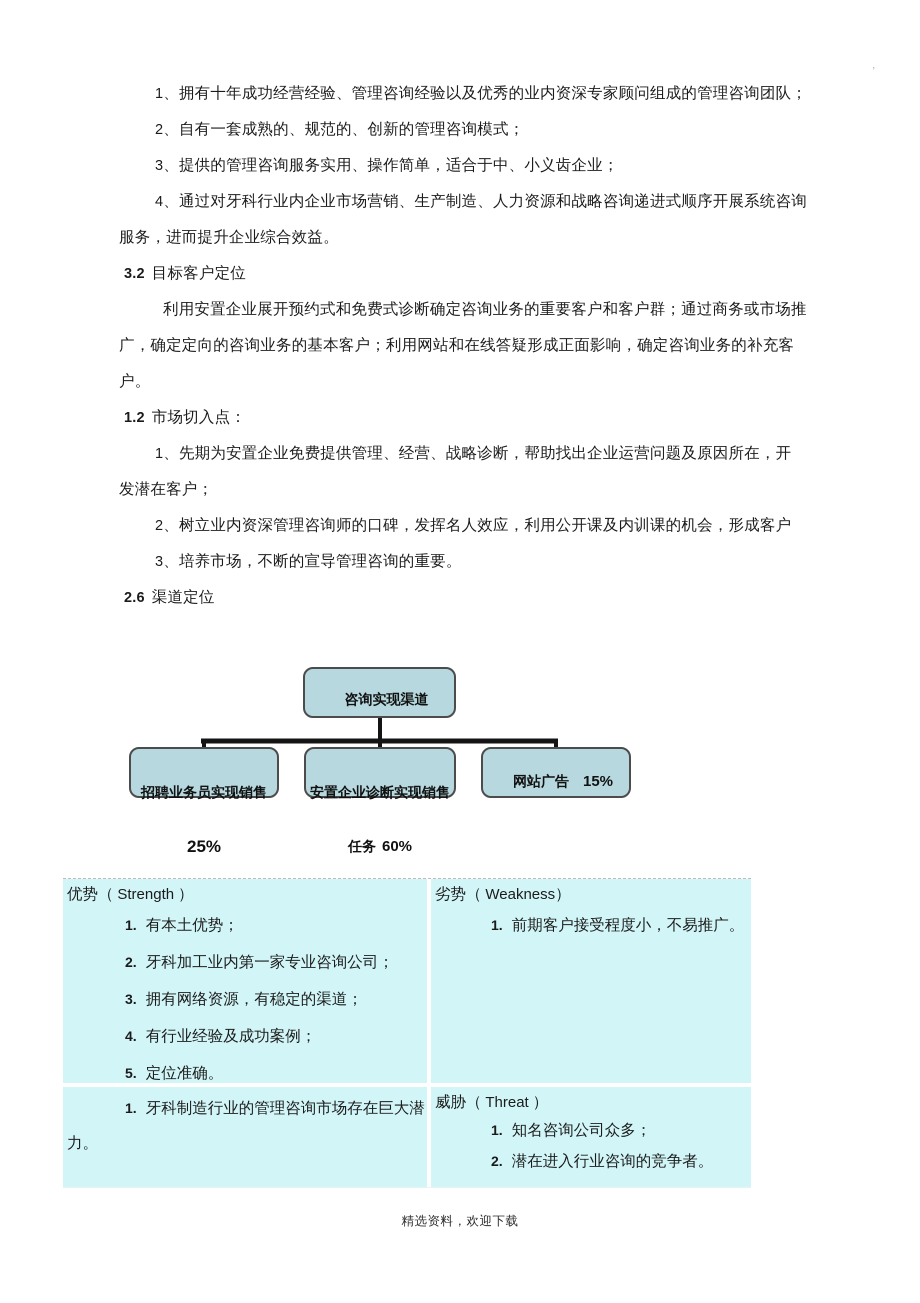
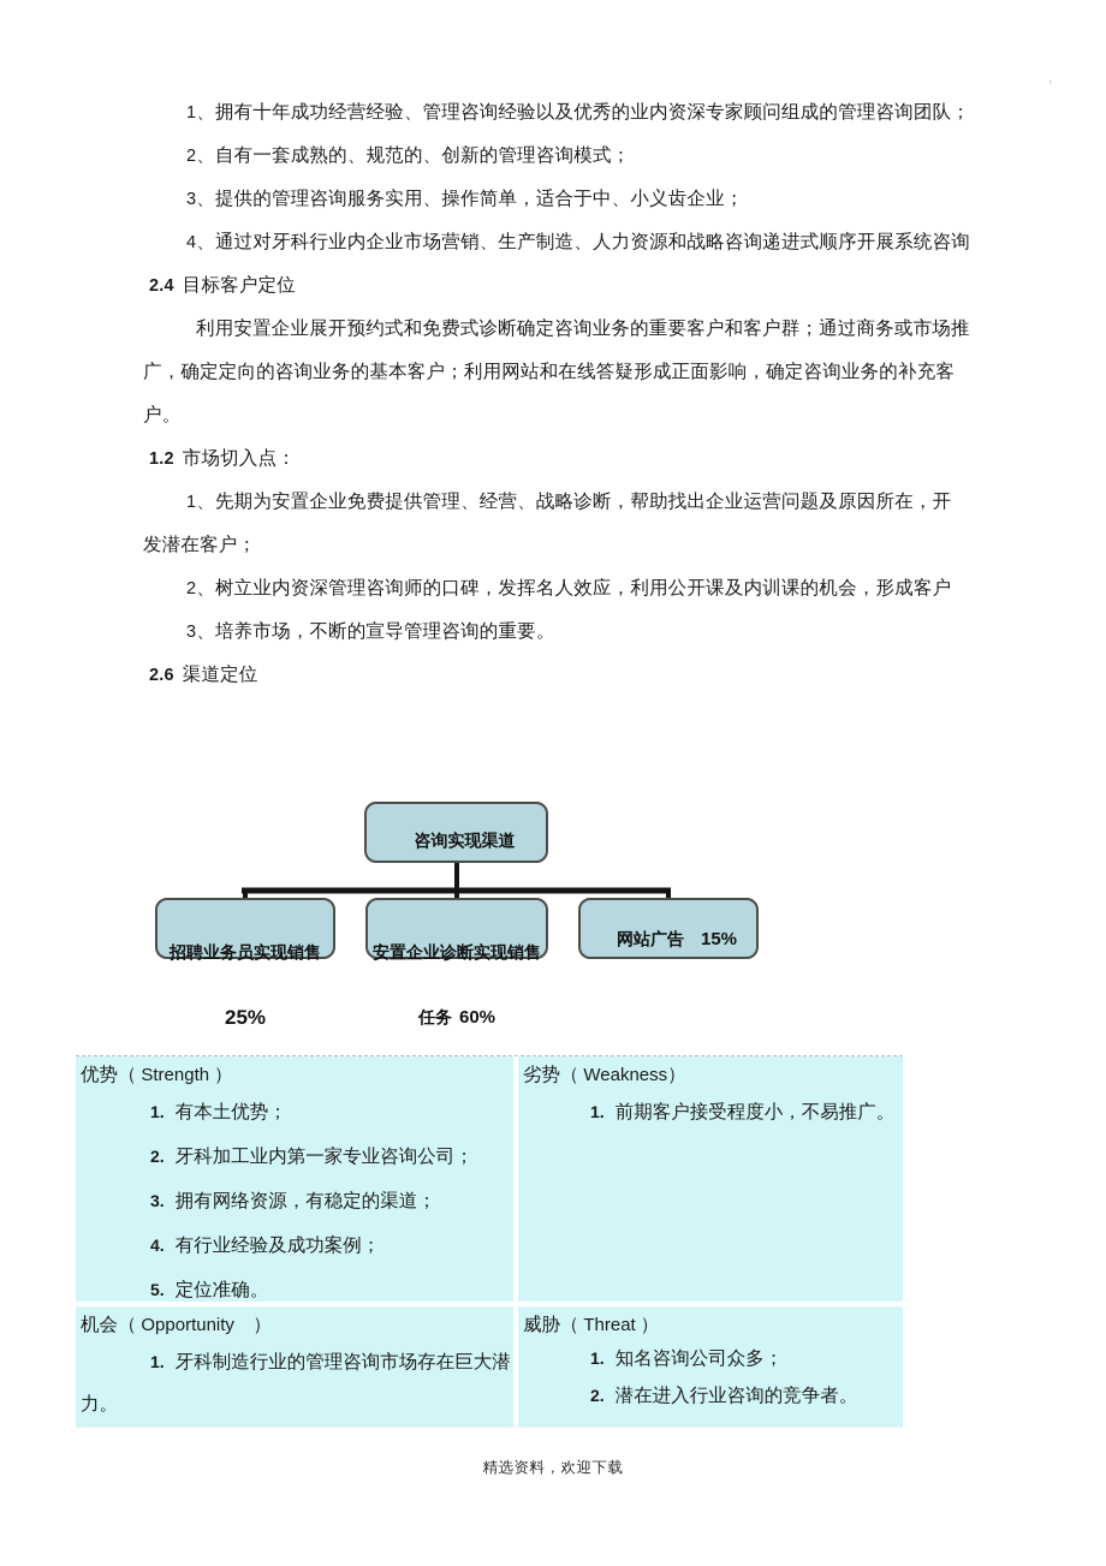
  ’
  1、拥有十年成功经营经验、管理咨询经验以及优秀的业内资深专家顾问组成的管理咨询团队；
  2、自有一套成熟的、规范的、创新的管理咨询模式；
  3、提供的管理咨询服务实用、操作简单，适合于中、小义齿企业；
  4、通过对牙科行业内企业市场营销、生产制造、人力资源和战略咨询递进式顺序开展系统咨询
- 服务，进而提升企业综合效益。
- 3.2 目标客户定位
+ 2.4 目标客户定位
  利用安置企业展开预约式和免费式诊断确定咨询业务的重要客户和客户群；通过商务或市场推
  广，确定定向的咨询业务的基本客户；利用网站和在线答疑形成正面影响，确定咨询业务的补充客
  户。
  1.2 市场切入点：
  1、先期为安置企业免费提供管理、经营、战略诊断，帮助找出企业运营问题及原因所在，开
  发潜在客户；
  2、树立业内资深管理咨询师的口碑，发挥名人效应，利用公开课及内训课的机会，形成客户
  3、培养市场，不断的宣导管理咨询的重要。
  2.6 渠道定位
  咨询实现渠道
  招聘业务员实现销售
  25%
  安置企业诊断实现销售
  任务 60%
  网站广告 15%
  优势（ Strength ）
  1. 有本土优势；
  2. 牙科加工业内第一家专业咨询公司；
  3. 拥有网络资源，有稳定的渠道；
  4. 有行业经验及成功案例；
  5. 定位准确。
  劣势（ Weakness）
  1. 前期客户接受程度小，不易推广。
+ 机会（ Opportunity ）
  1. 牙科制造行业的管理咨询市场存在巨大潜
  力。
  威胁（ Threat ）
  1. 知名咨询公司众多；
  2. 潜在进入行业咨询的竞争者。
  精选资料，欢迎下载
